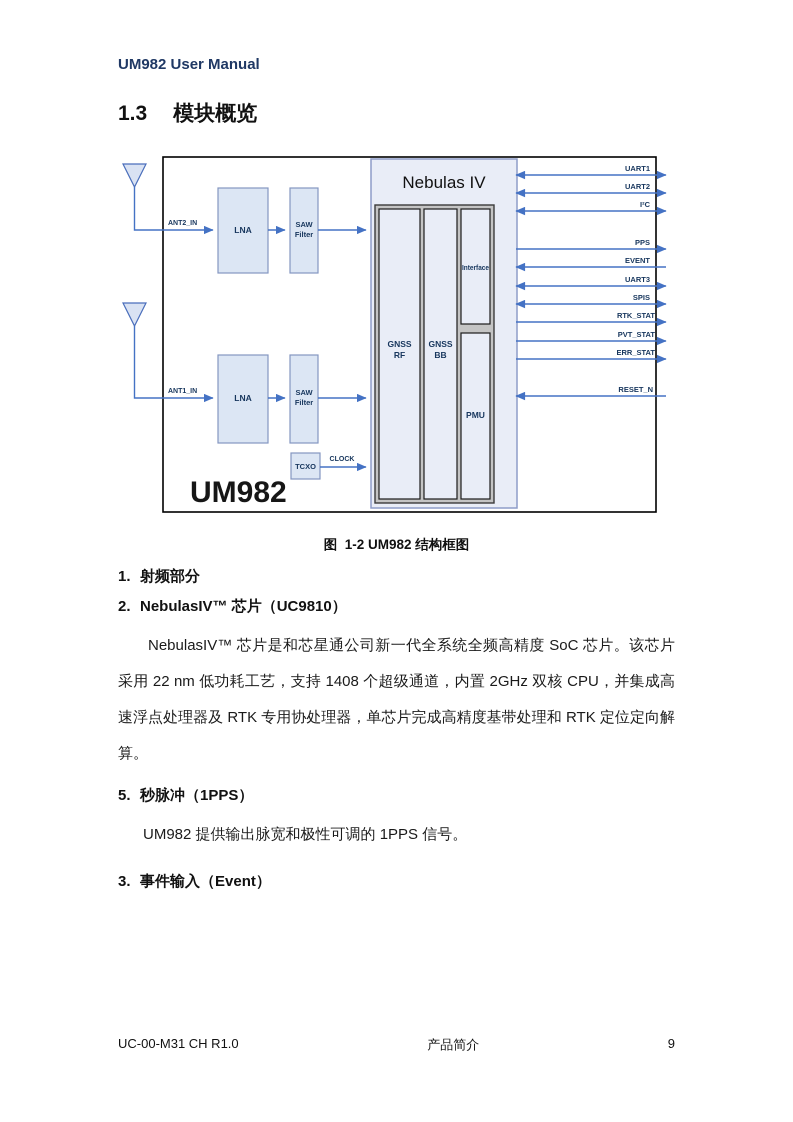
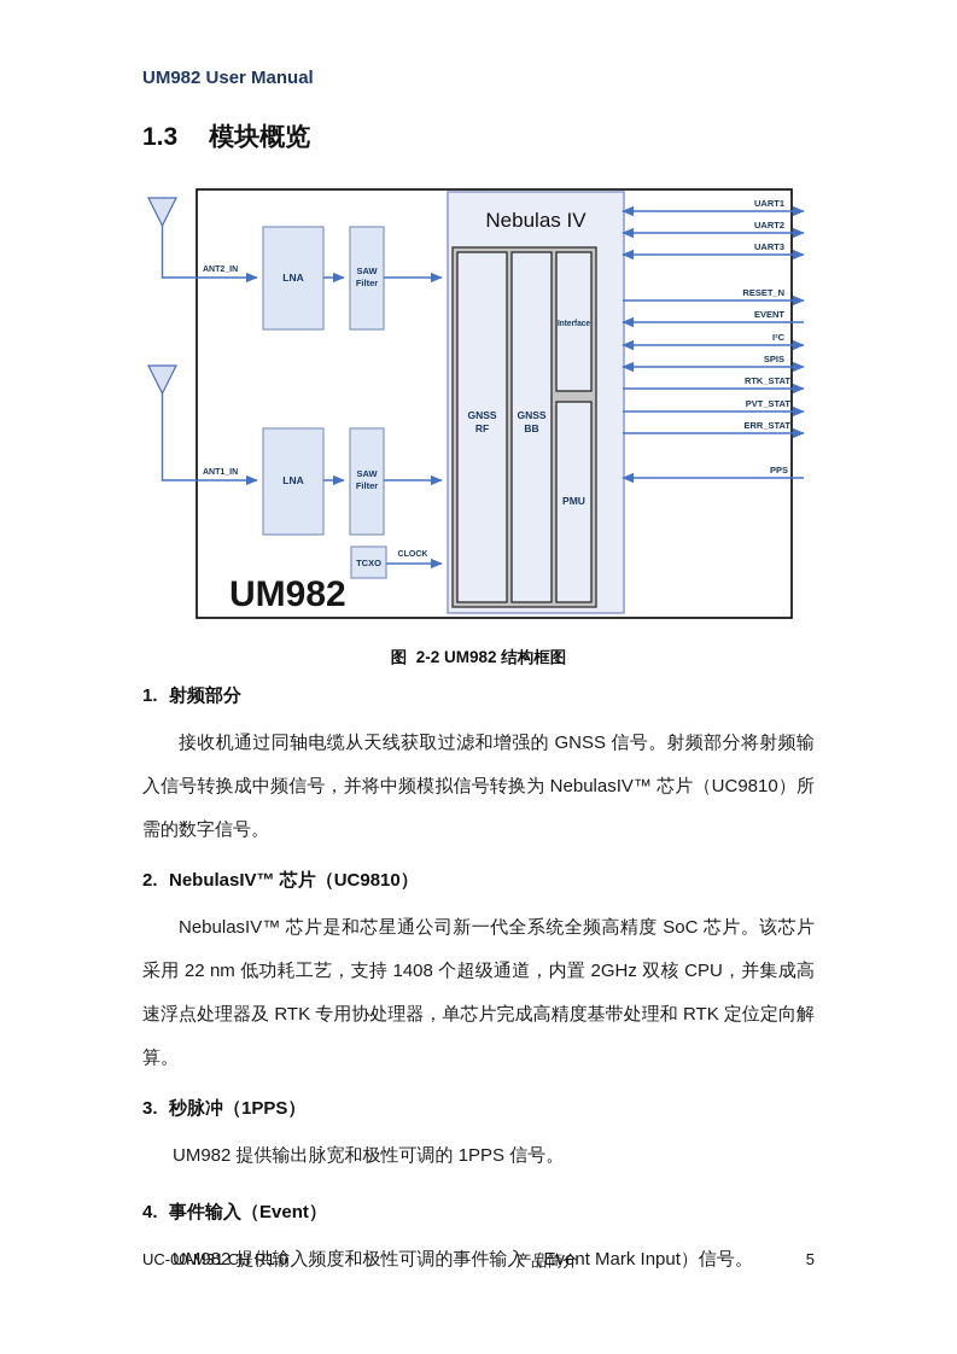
  UM982 User Manual
  1.3 模块概览
  LNA
  SAW
  Filter
  LNA
  SAW
  Filter
  TCXO
  Nebulas IV
  GNSS
  RF
  GNSS
  BB
  Interface
  PMU
  UART1
  UART2
- I²C
+ UART3
- PPS
+ RESET_N
  EVENT
- UART3
+ I²C
  SPIS
  RTK_STAT
  PVT_STAT
  ERR_STAT
- RESET_N
+ PPS
  UM982
- 图 1-2 UM982 结构框图
+ 图 2-2 UM982 结构框图
  1. 射频部分
+ 接收机通过同轴电缆从天线获取过滤和增强的 GNSS 信号。射频部分将射频输入信号转换成中频信号，并将中频模拟信号转换为 NebulasIV™ 芯片（UC9810）所需的数字信号。
  2. NebulasIV™ 芯片（UC9810）
  NebulasIV™ 芯片是和芯星通公司新一代全系统全频高精度 SoC 芯片。该芯片采用 22 nm 低功耗工艺，支持 1408 个超级通道，内置 2GHz 双核 CPU，并集成高速浮点处理器及 RTK 专用协处理器，单芯片完成高精度基带处理和 RTK 定位定向解算。
- 5. 秒脉冲（1PPS）
+ 3. 秒脉冲（1PPS）
  UM982 提供输出脉宽和极性可调的 1PPS 信号。
- 3. 事件输入（Event）
+ 4. 事件输入（Event）
+ UM982 提供输入频度和极性可调的事件输入（Event Mark Input）信号。
  UC-00-M31 CH R1.0
  产品简介
- 9
+ 5
